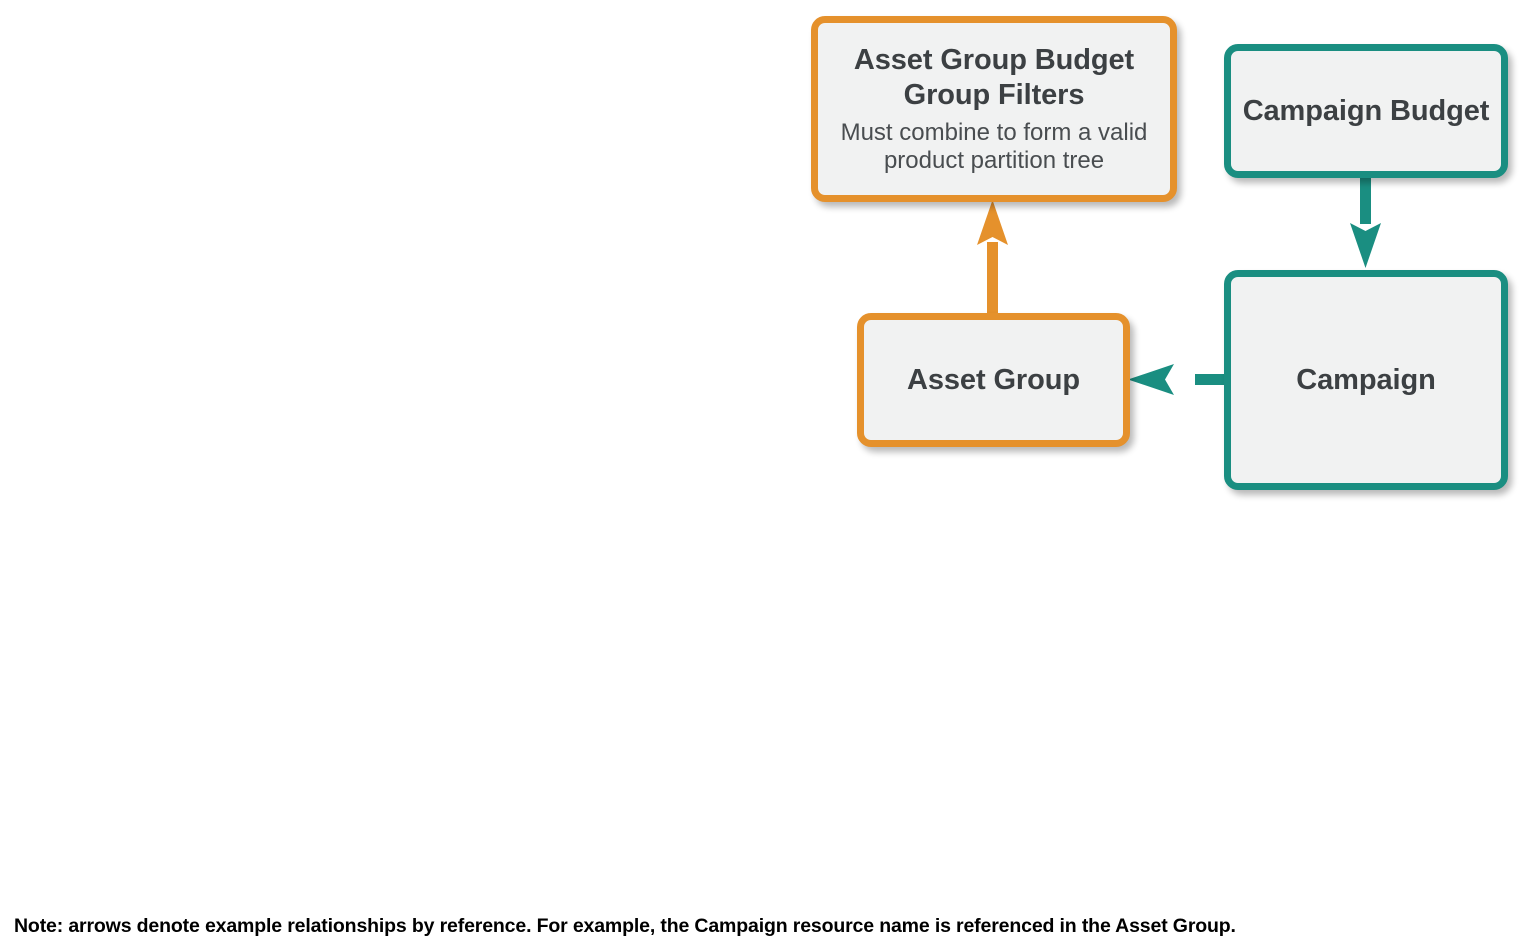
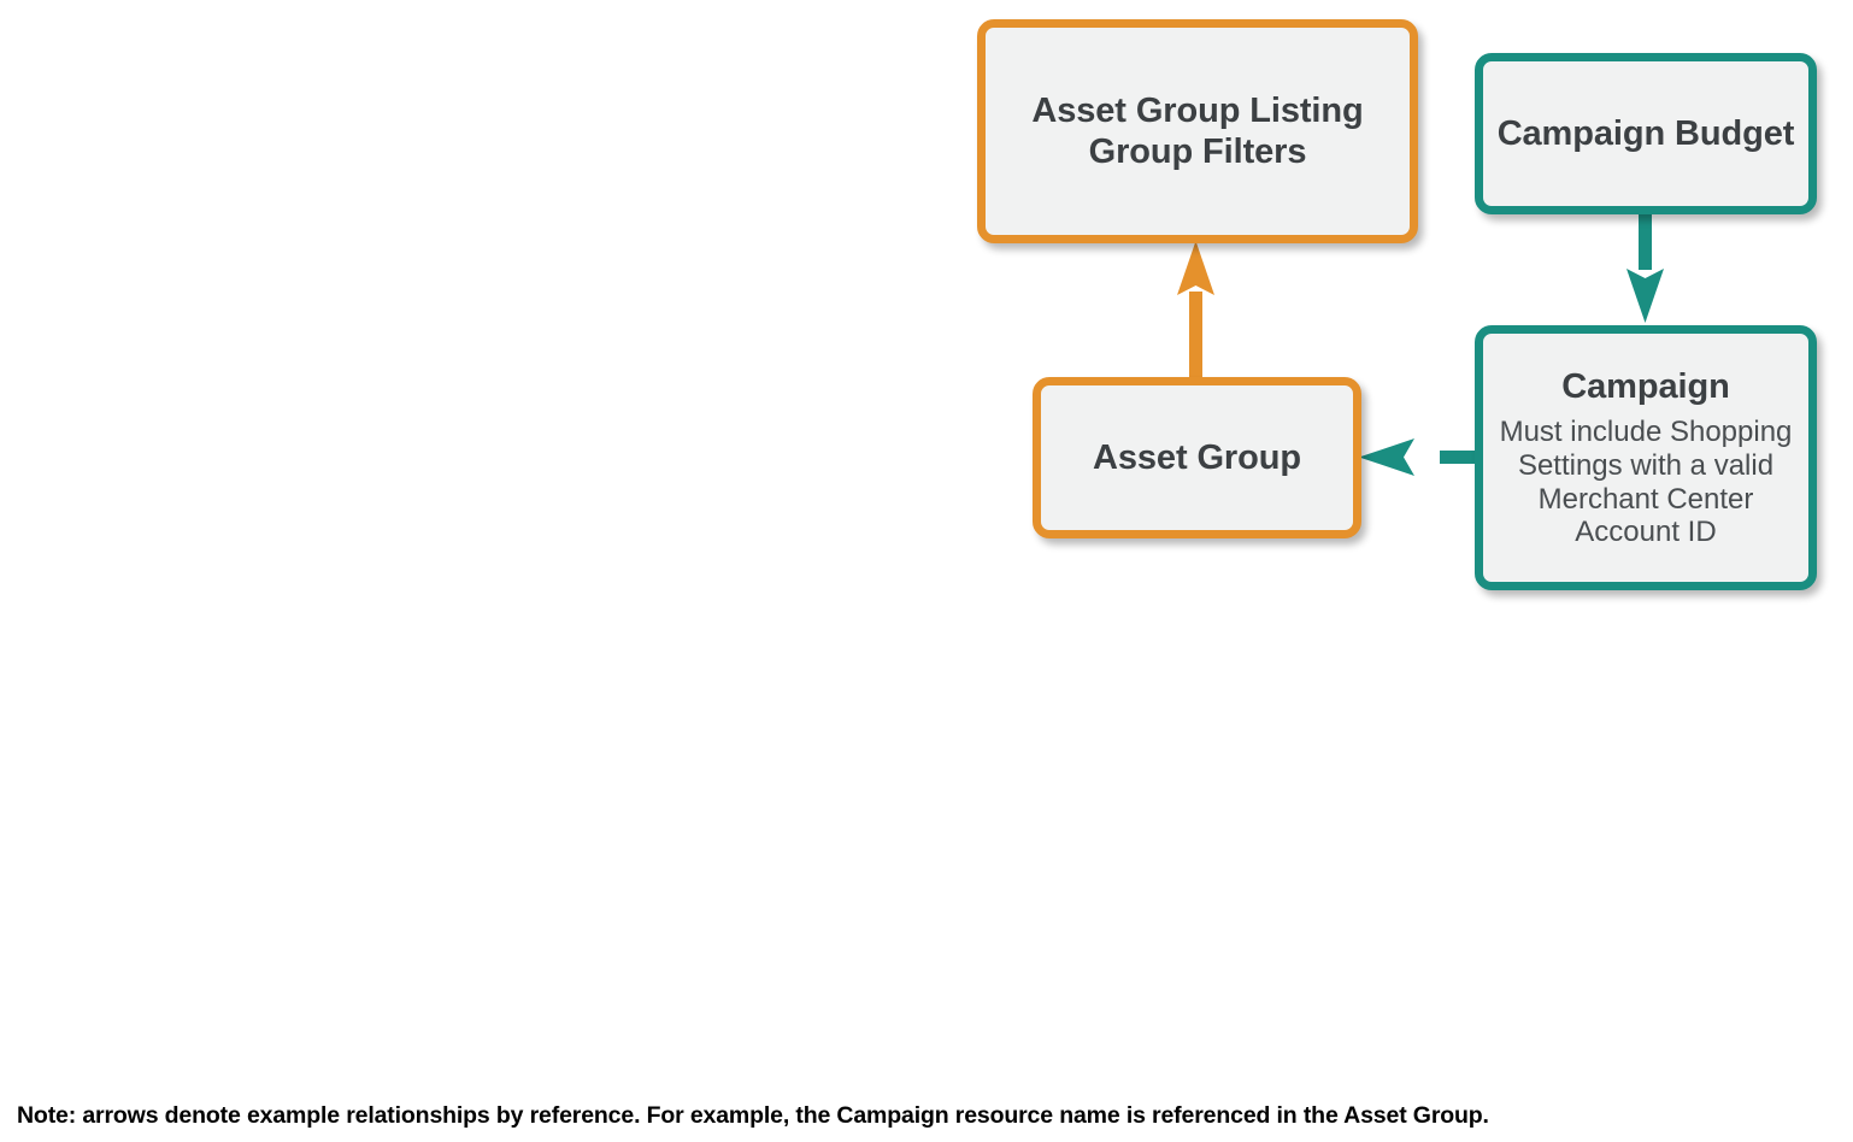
- Asset Group Budget Group Filters
+ Asset Group Listing Group Filters
- Must combine to form a valid product partition tree
  Campaign Budget
  Asset Group
  Campaign
+ Must include Shopping Settings with a valid Merchant Center Account ID
  Note: arrows denote example relationships by reference. For example, the Campaign resource name is referenced in the Asset Group.
